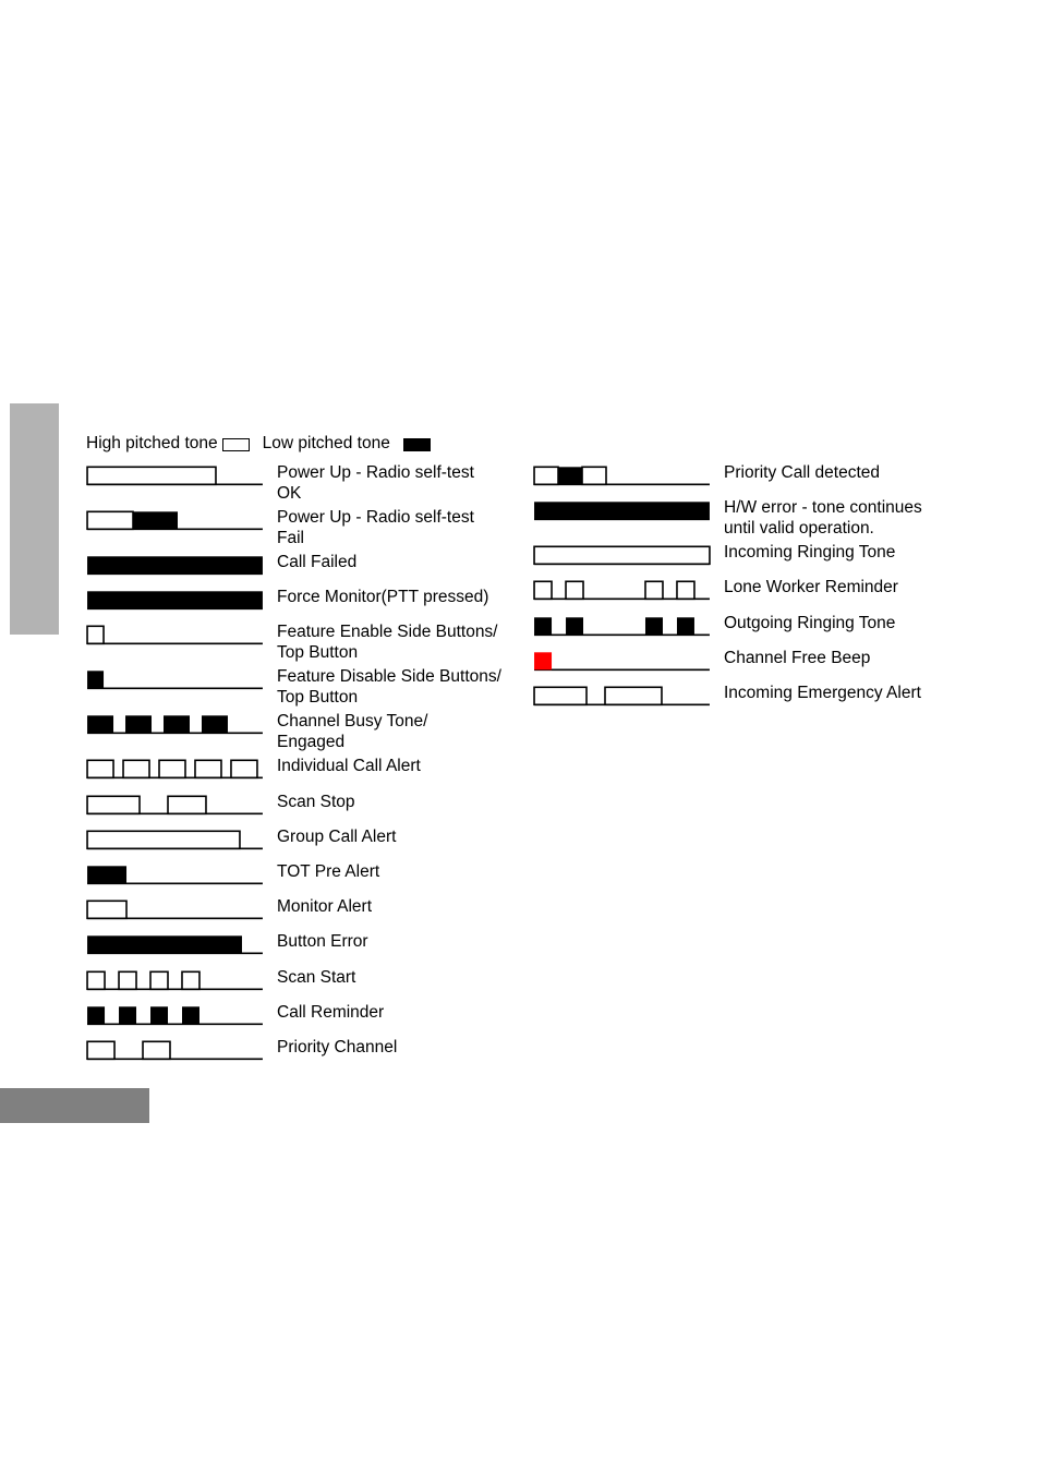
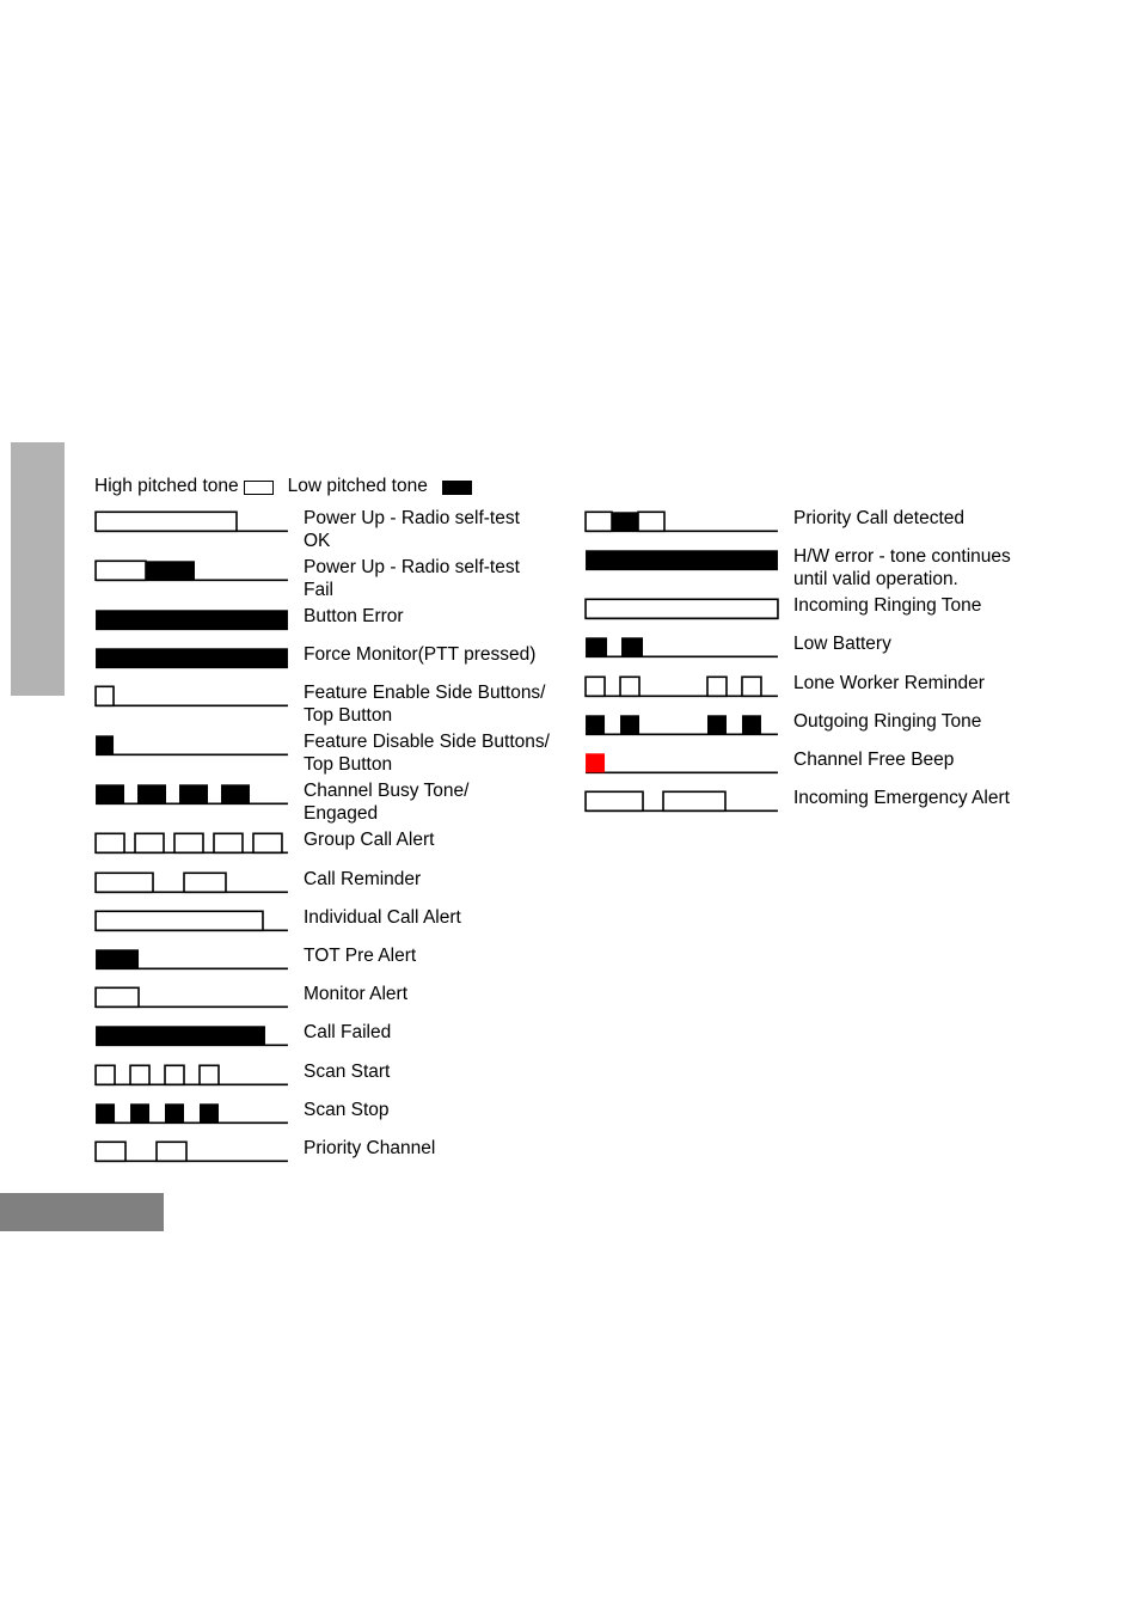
  High pitched tone
  Low pitched tone
  Power Up - Radio self-test
  OK
  Power Up - Radio self-test
  Fail
- Call Failed
+ Button Error
  Force Monitor(PTT pressed)
  Feature Enable Side Buttons/
  Top Button
  Feature Disable Side Buttons/
  Top Button
  Channel Busy Tone/
  Engaged
- Individual Call Alert
+ Group Call Alert
- Scan Stop
+ Call Reminder
- Group Call Alert
+ Individual Call Alert
  TOT Pre Alert
  Monitor Alert
- Button Error
+ Call Failed
  Scan Start
- Call Reminder
+ Scan Stop
  Priority Channel
  Priority Call detected
  H/W error - tone continues
  until valid operation.
  Incoming Ringing Tone
+ Low Battery
  Lone Worker Reminder
  Outgoing Ringing Tone
  Channel Free Beep
  Incoming Emergency Alert
